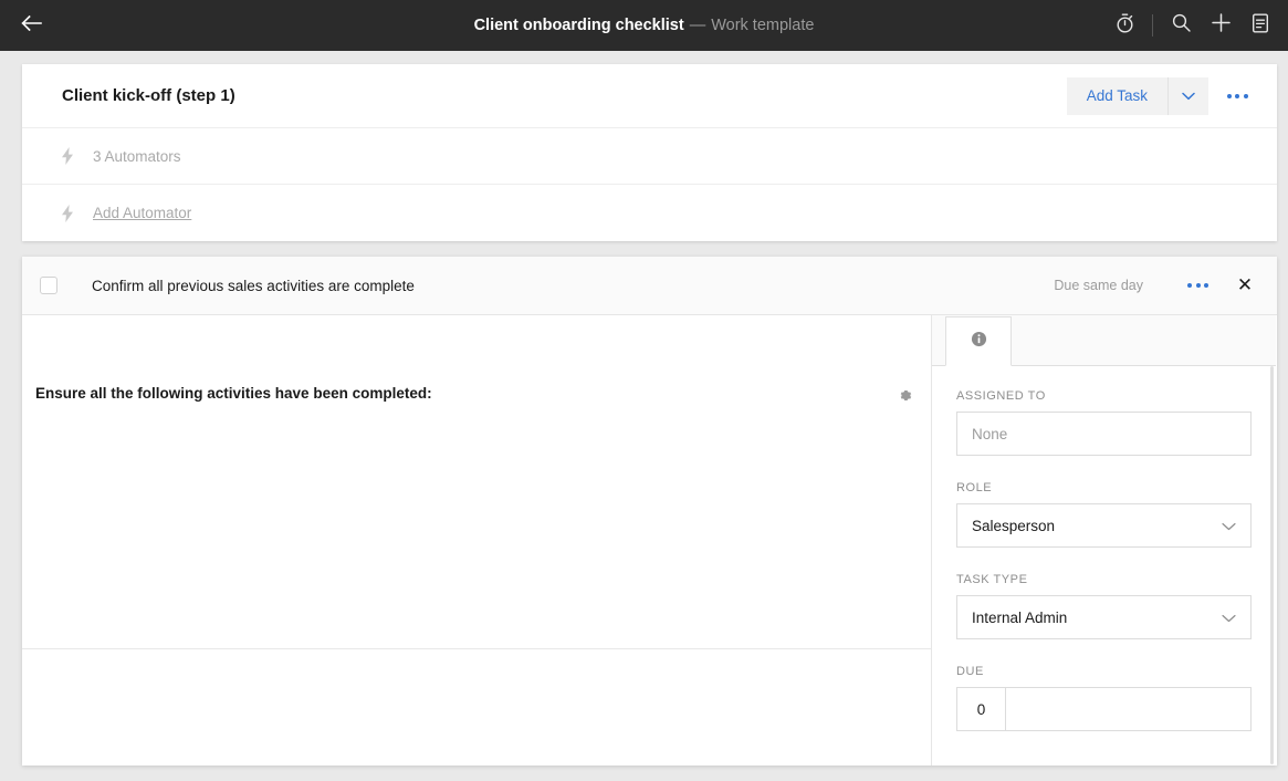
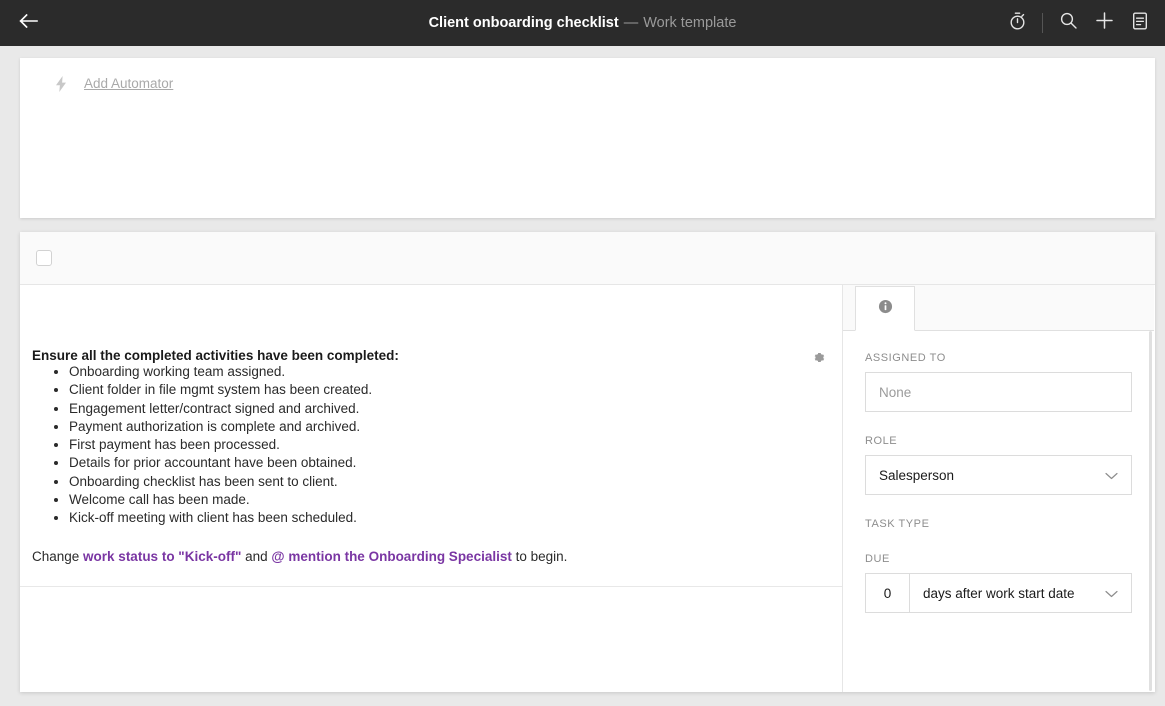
  Client onboarding checklist
  —
  Work template
- Client kick-off (step 1)
- Add Task
- 3 Automators
  Add Automator
- Confirm all previous sales activities are complete
- Due same day
- ✕
- Ensure all the following activities have been completed:
+ Ensure all the completed activities have been completed:
+ Onboarding working team assigned.
+ Client folder in file mgmt system has been created.
+ Engagement letter/contract signed and archived.
+ Payment authorization is complete and archived.
+ First payment has been processed.
+ Details for prior accountant have been obtained.
+ Onboarding checklist has been sent to client.
+ Welcome call has been made.
+ Kick-off meeting with client has been scheduled.
+ Change work status to "Kick-off" and @ mention the Onboarding Specialist to begin.
  ASSIGNED TO
  None
  ROLE
  Salesperson
  TASK TYPE
- Internal Admin
  DUE
  0
+ days after work start date
